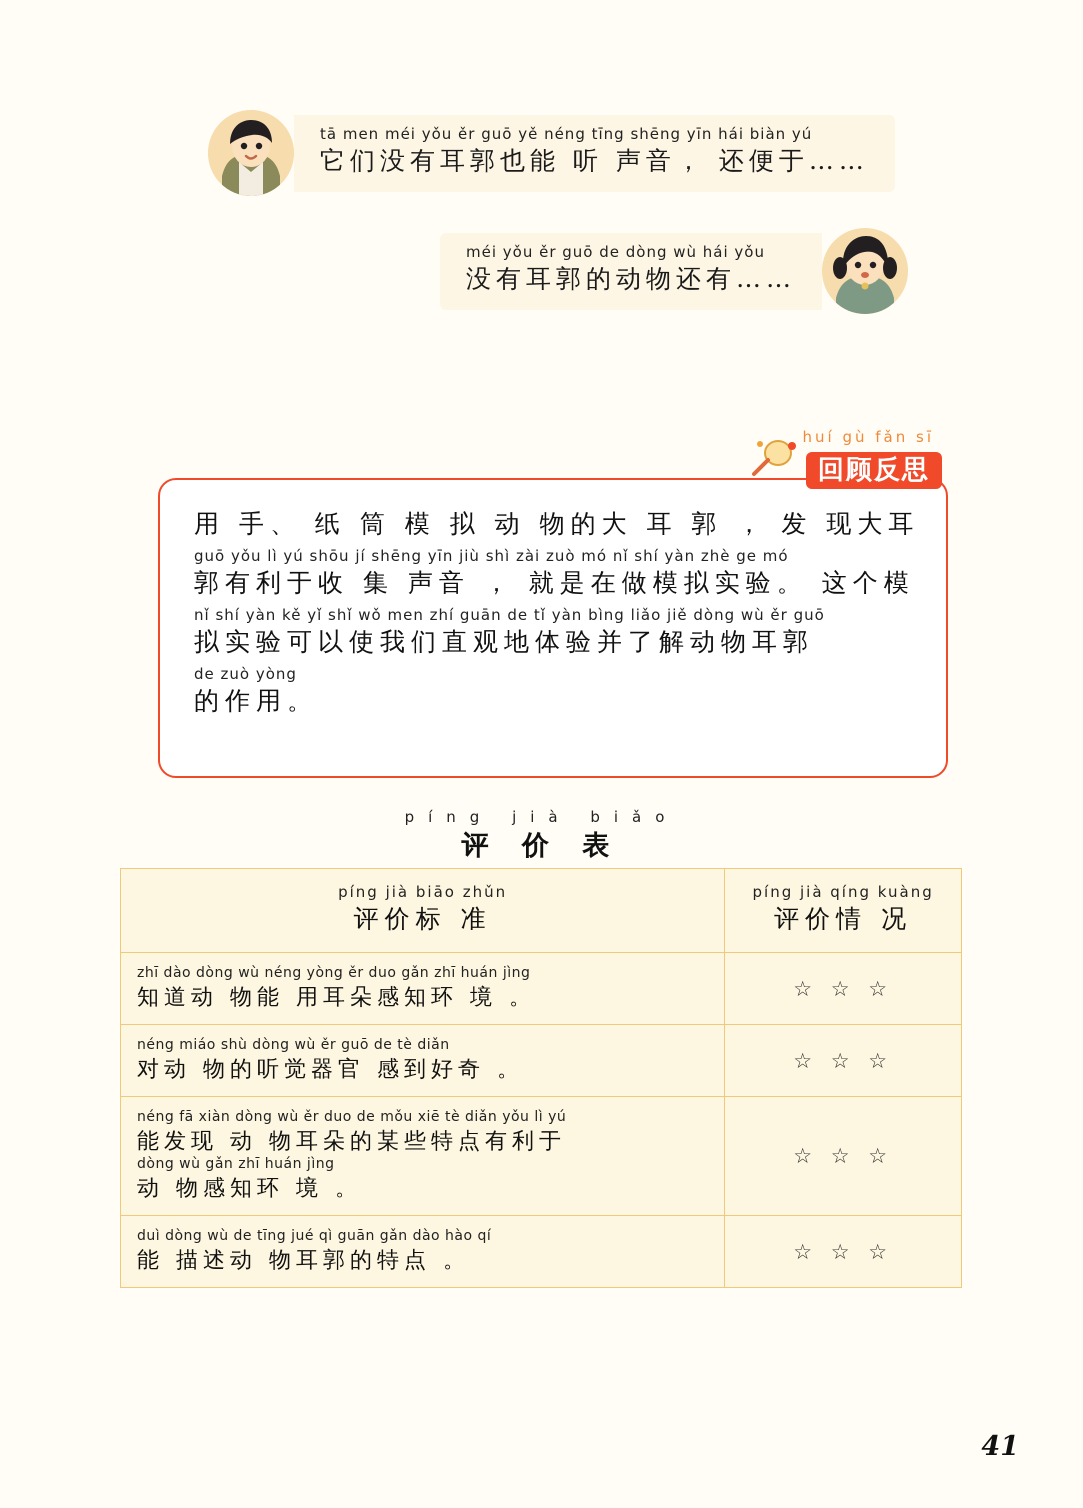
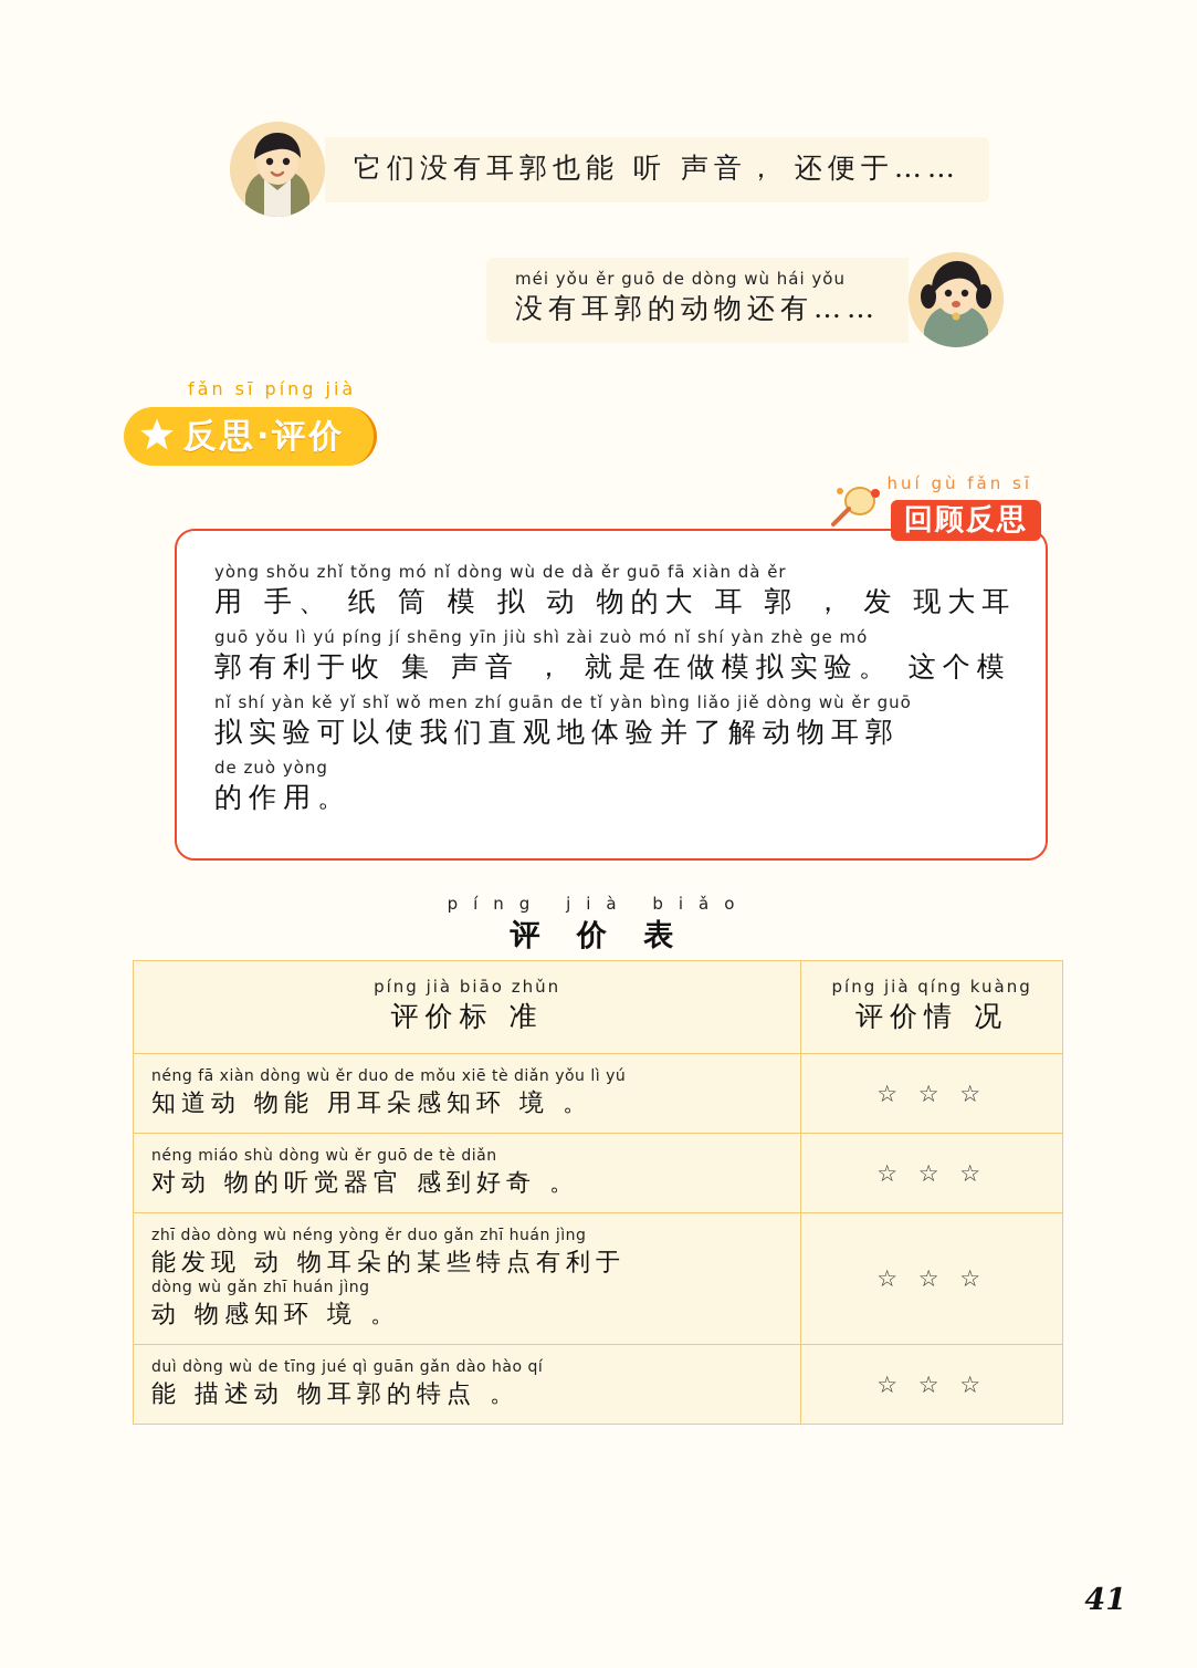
- tā men méi yǒu ěr guō yě néng tīng shēng yīn hái biàn yú
  它们没有耳郭也能 听 声音， 还便于……
  méi yǒu ěr guō de dòng wù hái yǒu
  没有耳郭的动物还有……
+ fǎn sī píng jià
+ 反思·评价
  huí gù fǎn sī
  回顾反思
+ yòng shǒu zhǐ tǒng mó nǐ dòng wù de dà ěr guō fā xiàn dà ěr
  用 手、 纸 筒 模 拟 动 物的大 耳 郭 ， 发 现大耳
- guō yǒu lì yú shōu jí shēng yīn jiù shì zài zuò mó nǐ shí yàn zhè ge mó
+ guō yǒu lì yú píng jí shēng yīn jiù shì zài zuò mó nǐ shí yàn zhè ge mó
  郭有利于收 集 声音 ， 就是在做模拟实验。 这个模
  nǐ shí yàn kě yǐ shǐ wǒ men zhí guān de tǐ yàn bìng liǎo jiě dòng wù ěr guō
  拟实验可以使我们直观地体验并了解动物耳郭
  de zuò yòng
  的作用。
  píng jià biǎo
  评 价 表
  píng jià biāo zhǔn 评价标 准	píng jià qíng kuàng 评价情 况
- zhī dào dòng wù néng yòng ěr duo gǎn zhī huán jìng 知道动 物能 用耳朵感知环 境 。	☆ ☆ ☆
+ néng fā xiàn dòng wù ěr duo de mǒu xiē tè diǎn yǒu lì yú 知道动 物能 用耳朵感知环 境 。	☆ ☆ ☆
  néng miáo shù dòng wù ěr guō de tè diǎn 对动 物的听觉器官 感到好奇 。	☆ ☆ ☆
- néng fā xiàn dòng wù ěr duo de mǒu xiē tè diǎn yǒu lì yú 能发现 动 物耳朵的某些特点有利于 dòng wù gǎn zhī huán jìng 动 物感知环 境 。	☆ ☆ ☆
+ zhī dào dòng wù néng yòng ěr duo gǎn zhī huán jìng 能发现 动 物耳朵的某些特点有利于 dòng wù gǎn zhī huán jìng 动 物感知环 境 。	☆ ☆ ☆
  duì dòng wù de tīng jué qì guān gǎn dào hào qí 能 描述动 物耳郭的特点 。	☆ ☆ ☆
  41
